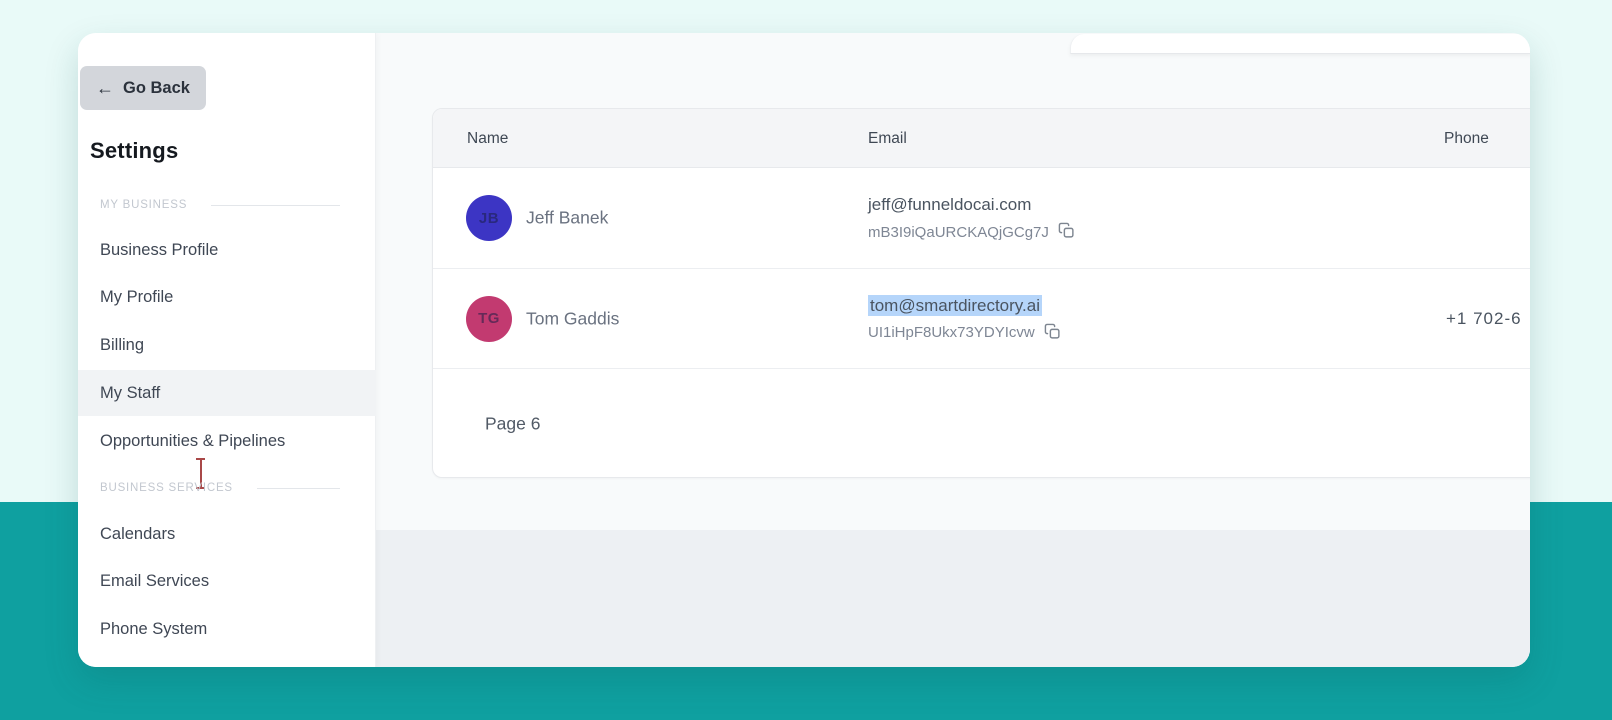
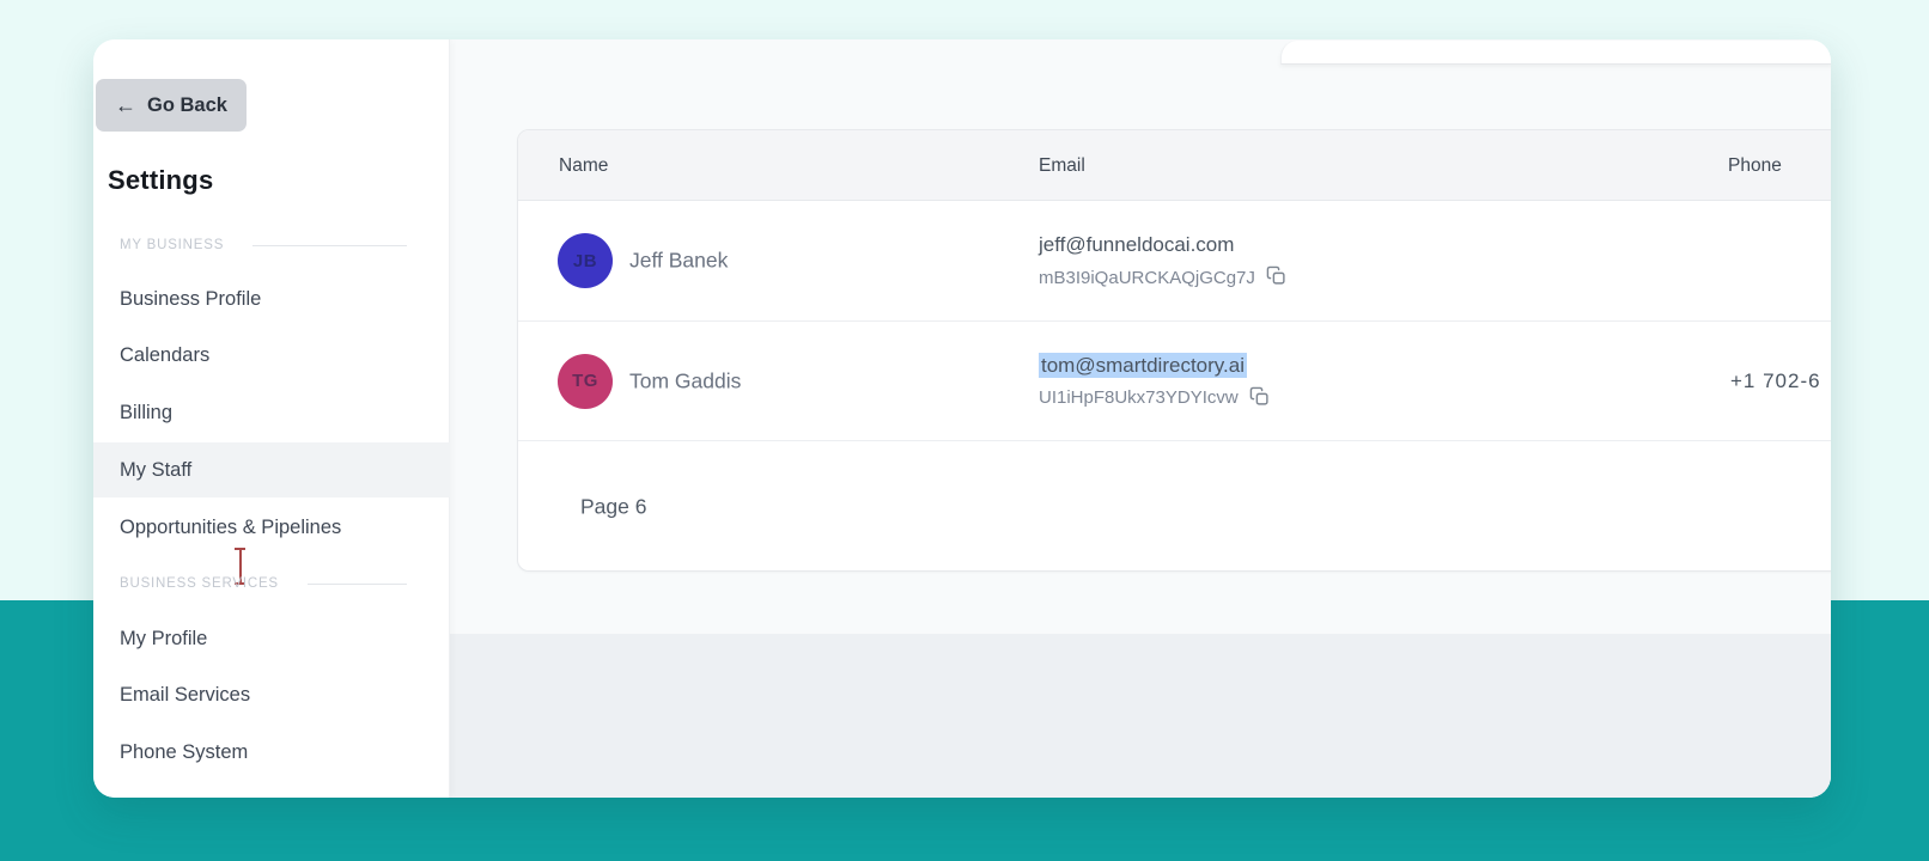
  Name
  Email
  Phone
  JB
  Jeff Banek
  jeff@funneldocai.com
  mB3I9iQaURCKAQjGCg7J
  TG
  Tom Gaddis
  tom@smartdirectory.ai
  UI1iHpF8Ukx73YDYIcvw
  +1 702-6
  Page 6
  ←
  Go Back
  Settings
  MY BUSINESS
  Business Profile
- My Profile
+ Calendars
  Billing
  My Staff
  Opportunities & Pipelines
  BUSINESS SERVICES
- Calendars
+ My Profile
  Email Services
  Phone System
